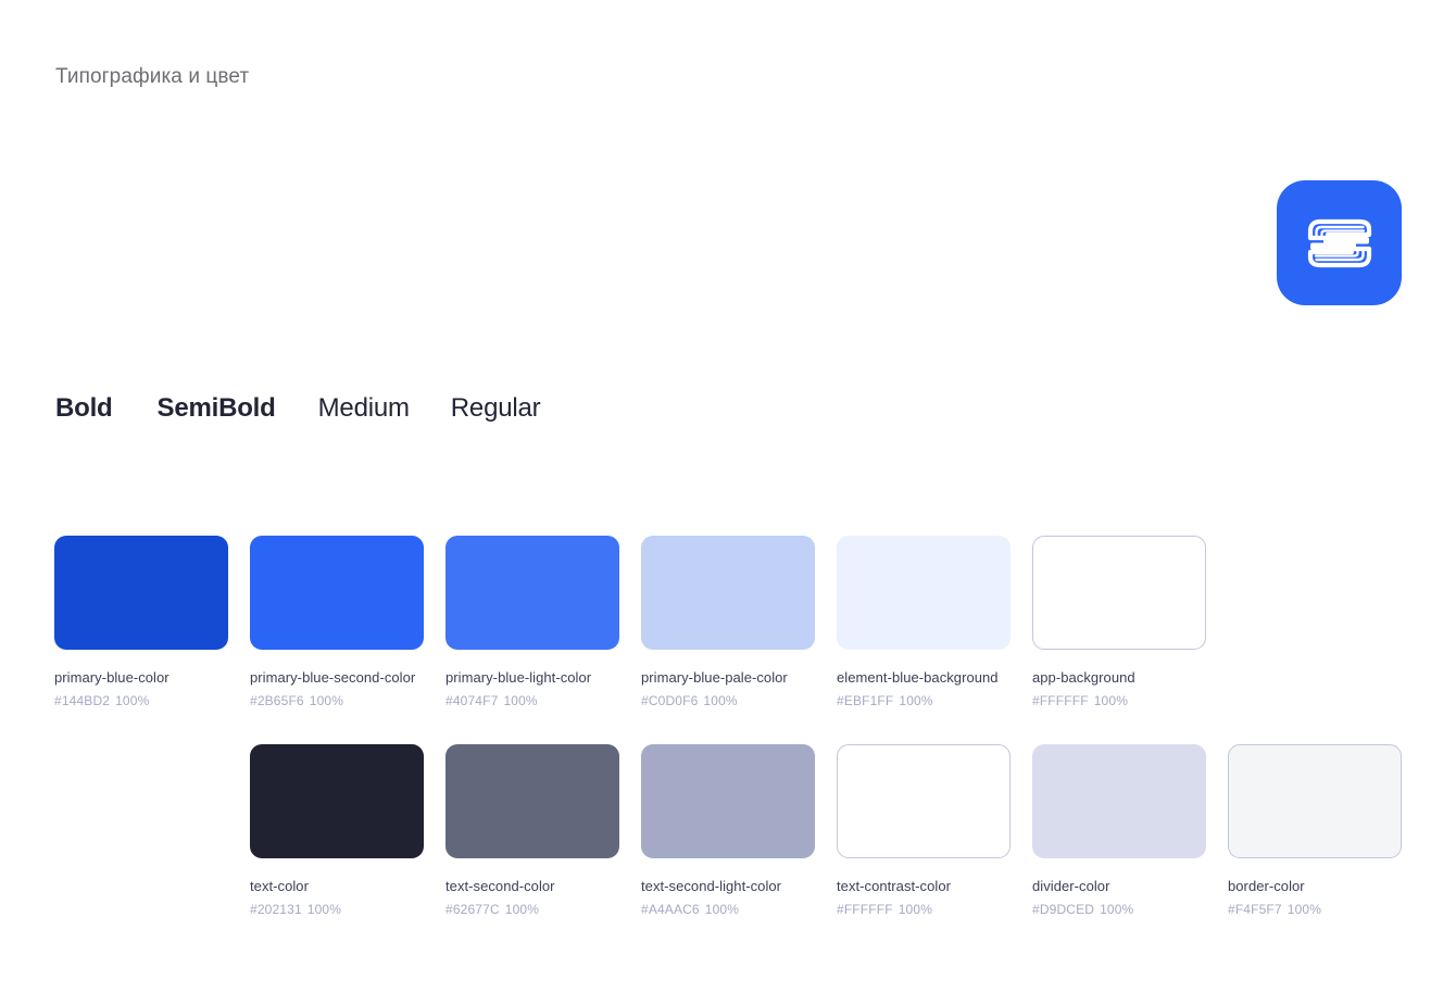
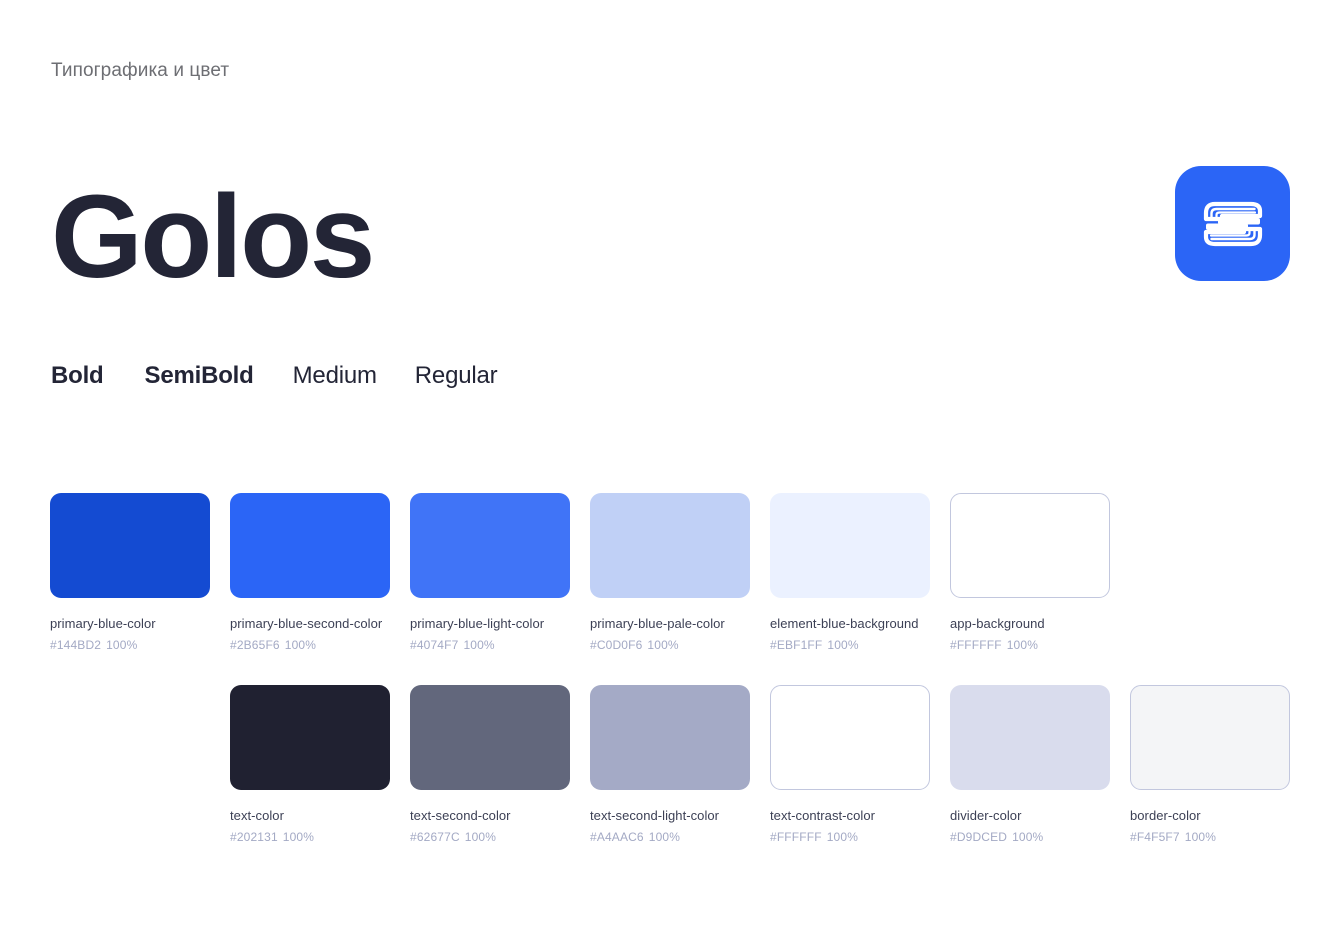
  Типографика и цвет
+ Golos
  Bold
  SemiBold
  Medium
  Regular
  primary-blue-color
  #144BD2 100%
  primary-blue-second-color
  #2B65F6 100%
  primary-blue-light-color
  #4074F7 100%
  primary-blue-pale-color
  #C0D0F6 100%
  element-blue-background
  #EBF1FF 100%
  app-background
  #FFFFFF 100%
  text-color
  #202131 100%
  text-second-color
  #62677C 100%
  text-second-light-color
  #A4AAC6 100%
  text-contrast-color
  #FFFFFF 100%
  divider-color
  #D9DCED 100%
  border-color
  #F4F5F7 100%
